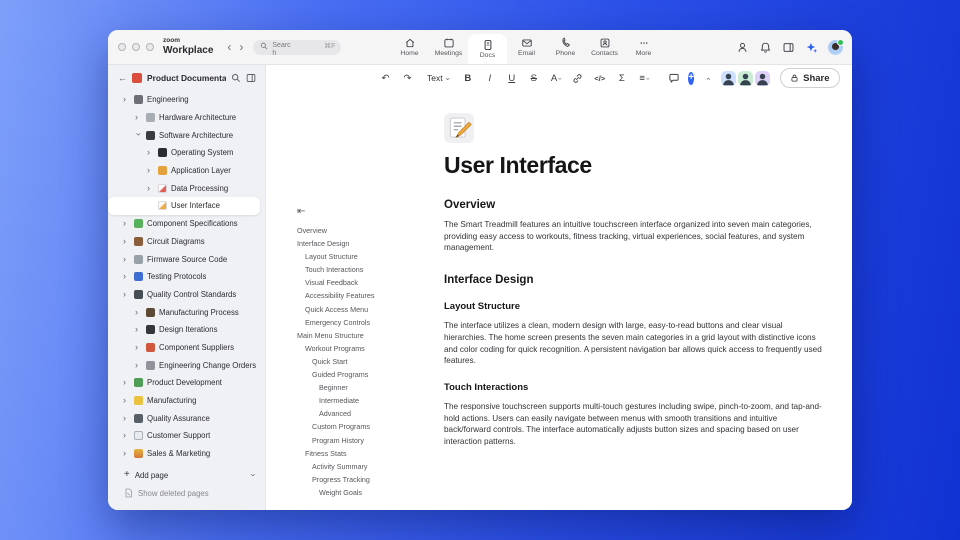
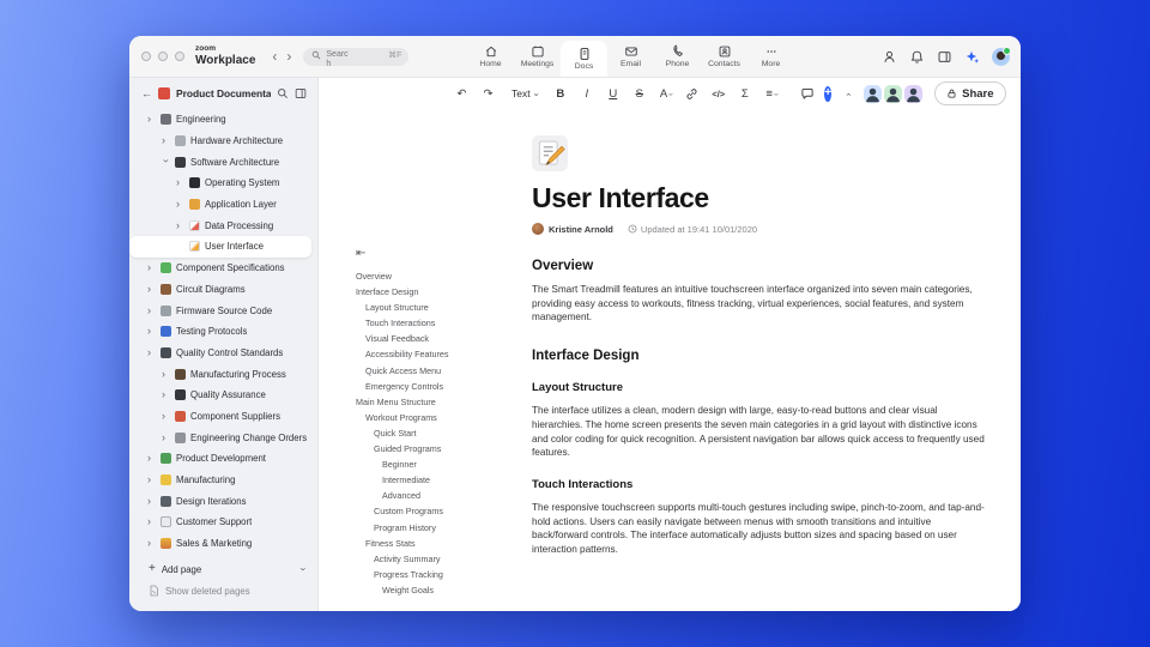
  Workplace
  ‹
  ›
  ←
  Product Documenta
  ›
  Engineering
  ›
  Hardware Architecture
  Software Architecture
  ›
  Operating System
  ›
  Application Layer
  ›
  Data Processing
  User Interface
  ›
  Component Specifications
  ›
  Circuit Diagrams
  ›
  Firmware Source Code
  ›
  Testing Protocols
  ›
  Quality Control Standards
  ›
  Manufacturing Process
  ›
- Design Iterations
+ Quality Assurance
  ›
  Component Suppliers
  ›
  Engineering Change Orders
  ›
  Product Development
  ›
  Manufacturing
  ›
- Quality Assurance
+ Design Iterations
  ›
  Customer Support
  ›
  Sales & Marketing
  +
  Add page
  Show deleted pages
  ↶
  ↷
  Text
  B
  I
  U
  S
  A
  </>
  Σ
  ≡
  +
  Share
  ⇤
  Overview
  Interface Design
  Layout Structure
  Touch Interactions
  Visual Feedback
  Accessibility Features
  Quick Access Menu
  Emergency Controls
  Main Menu Structure
  Workout Programs
  Quick Start
  Guided Programs
  Beginner
  Intermediate
  Advanced
  Custom Programs
  Program History
  Fitness Stats
  Activity Summary
  Progress Tracking
  Weight Goals
  User Interface
+ Kristine Arnold
+ Updated at 19:41 10/01/2020
  Overview
  The Smart Treadmill features an intuitive touchscreen interface organized into seven main categories, providing easy access to workouts, fitness tracking, virtual experiences, social features, and system management.
  Interface Design
  Layout Structure
  The interface utilizes a clean, modern design with large, easy-to-read buttons and clear visual hierarchies. The home screen presents the seven main categories in a grid layout with distinctive icons and color coding for quick recognition. A persistent navigation bar allows quick access to frequently used features.
  Touch Interactions
  The responsive touchscreen supports multi-touch gestures including swipe, pinch-to-zoom, and tap-and-hold actions. Users can easily navigate between menus with smooth transitions and intuitive back/forward controls. The interface automatically adjusts button sizes and spacing based on user interaction patterns.
